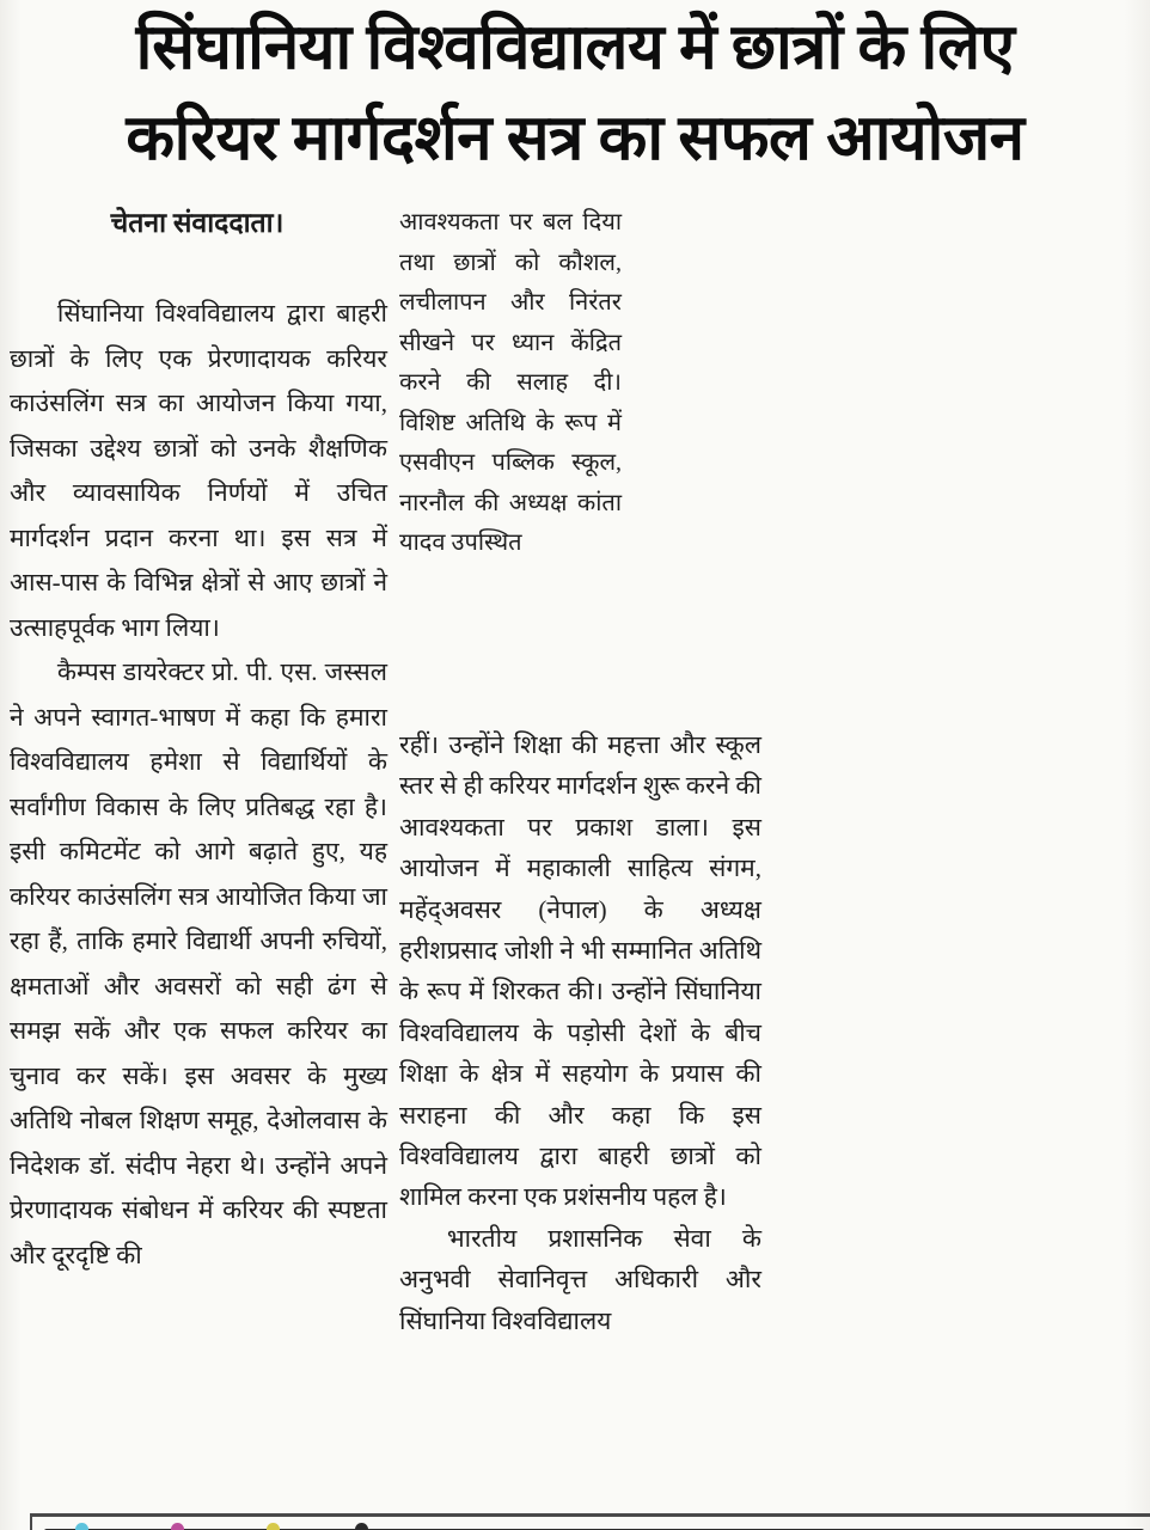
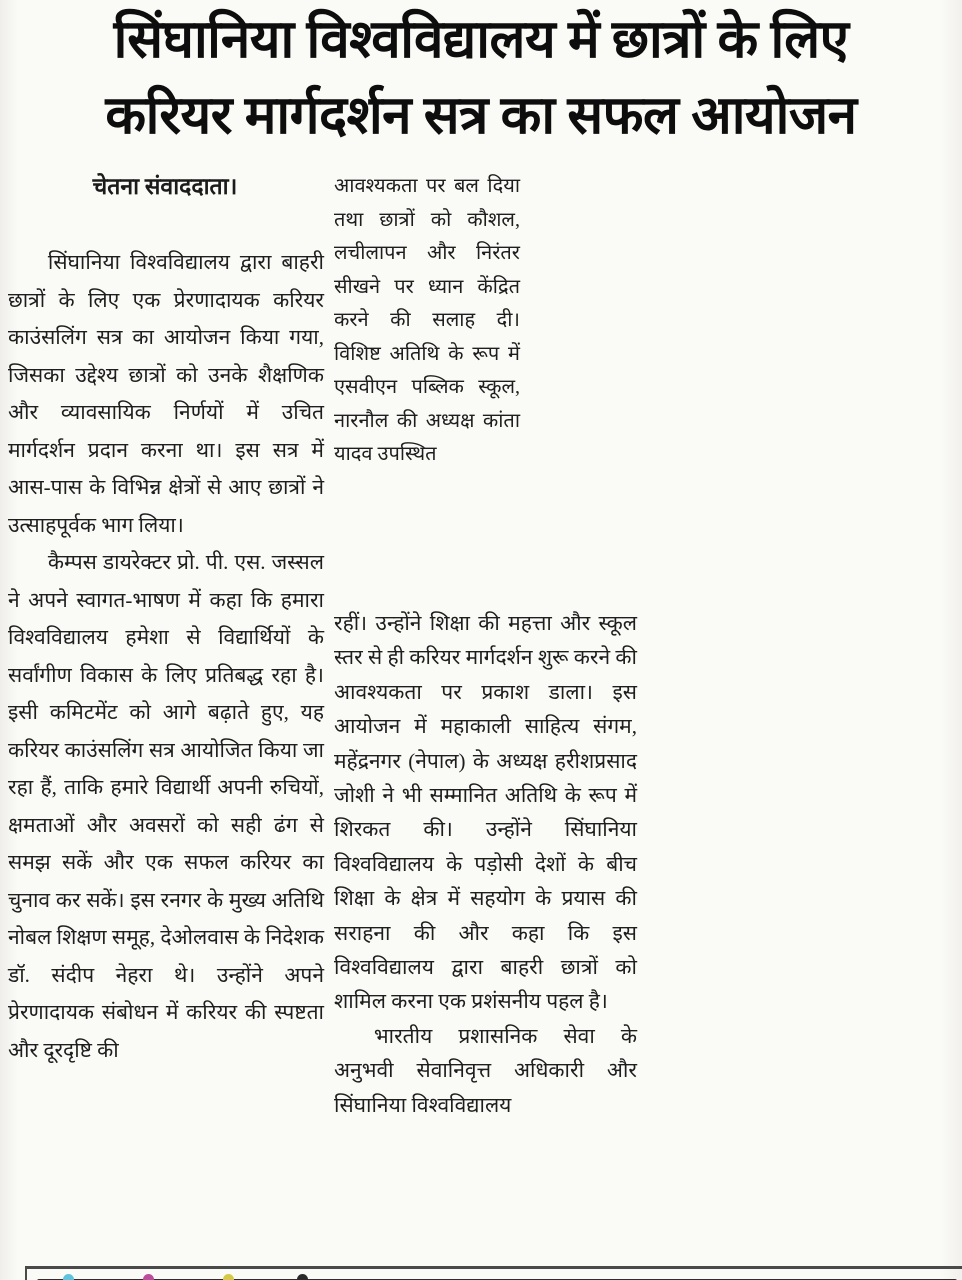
  सिंघानिया विश्वविद्यालय में छात्रों के लिए
  करियर मार्गदर्शन सत्र का सफल आयोजन
  चेतना संवाददाता।
  सिंघानिया विश्वविद्यालय द्वारा बाहरी छात्रों के लिए एक प्रेरणादायक करियर काउंसलिंग सत्र का आयोजन किया गया, जिसका उद्देश्य छात्रों को उनके शैक्षणिक और व्यावसायिक निर्णयों में उचित मार्गदर्शन प्रदान करना था। इस सत्र में आस-पास के विभिन्न क्षेत्रों से आए छात्रों ने उत्साहपूर्वक भाग लिया।
- कैम्पस डायरेक्टर प्रो. पी. एस. जस्सल ने अपने स्वागत-भाषण में कहा कि हमारा विश्वविद्यालय हमेशा से विद्यार्थियों के सर्वांगीण विकास के लिए प्रतिबद्ध रहा है। इसी कमिटमेंट को आगे बढ़ाते हुए, यह करियर काउंसलिंग सत्र आयोजित किया जा रहा हैं, ताकि हमारे विद्यार्थी अपनी रुचियों, क्षमताओं और अवसरों को सही ढंग से समझ सकें और एक सफल करियर का चुनाव कर सकें। इस अवसर के मुख्य अतिथि नोबल शिक्षण समूह, देओलवास के निदेशक डॉ. संदीप नेहरा थे। उन्होंने अपने प्रेरणादायक संबोधन में करियर की स्पष्टता और दूरदृष्टि की
+ कैम्पस डायरेक्टर प्रो. पी. एस. जस्सल ने अपने स्वागत-भाषण में कहा कि हमारा विश्वविद्यालय हमेशा से विद्यार्थियों के सर्वांगीण विकास के लिए प्रतिबद्ध रहा है। इसी कमिटमेंट को आगे बढ़ाते हुए, यह करियर काउंसलिंग सत्र आयोजित किया जा रहा हैं, ताकि हमारे विद्यार्थी अपनी रुचियों, क्षमताओं और अवसरों को सही ढंग से समझ सकें और एक सफल करियर का चुनाव कर सकें। इस रनगर के मुख्य अतिथि नोबल शिक्षण समूह, देओलवास के निदेशक डॉ. संदीप नेहरा थे। उन्होंने अपने प्रेरणादायक संबोधन में करियर की स्पष्टता और दूरदृष्टि की
  आवश्यकता पर बल दिया तथा छात्रों को कौशल, लचीलापन और निरंतर सीखने पर ध्यान केंद्रित करने की सलाह दी। विशिष्ट अतिथि के रूप में एसवीएन पब्लिक स्कूल, नारनौल की अध्यक्ष कांता यादव उपस्थित
- रहीं। उन्होंने शिक्षा की महत्ता और स्कूल स्तर से ही करियर मार्गदर्शन शुरू करने की आवश्यकता पर प्रकाश डाला। इस आयोजन में महाकाली साहित्य संगम, महेंद्अवसर (नेपाल) के अध्यक्ष हरीशप्रसाद जोशी ने भी सम्मानित अतिथि के रूप में शिरकत की। उन्होंने सिंघानिया विश्वविद्यालय के पड़ोसी देशों के बीच शिक्षा के क्षेत्र में सहयोग के प्रयास की सराहना की और कहा कि इस विश्वविद्यालय द्वारा बाहरी छात्रों को शामिल करना एक प्रशंसनीय पहल है।
+ रहीं। उन्होंने शिक्षा की महत्ता और स्कूल स्तर से ही करियर मार्गदर्शन शुरू करने की आवश्यकता पर प्रकाश डाला। इस आयोजन में महाकाली साहित्य संगम, महेंद्रनगर (नेपाल) के अध्यक्ष हरीशप्रसाद जोशी ने भी सम्मानित अतिथि के रूप में शिरकत की। उन्होंने सिंघानिया विश्वविद्यालय के पड़ोसी देशों के बीच शिक्षा के क्षेत्र में सहयोग के प्रयास की सराहना की और कहा कि इस विश्वविद्यालय द्वारा बाहरी छात्रों को शामिल करना एक प्रशंसनीय पहल है।
  भारतीय प्रशासनिक सेवा के अनुभवी सेवानिवृत्त अधिकारी और सिंघानिया विश्वविद्यालय
